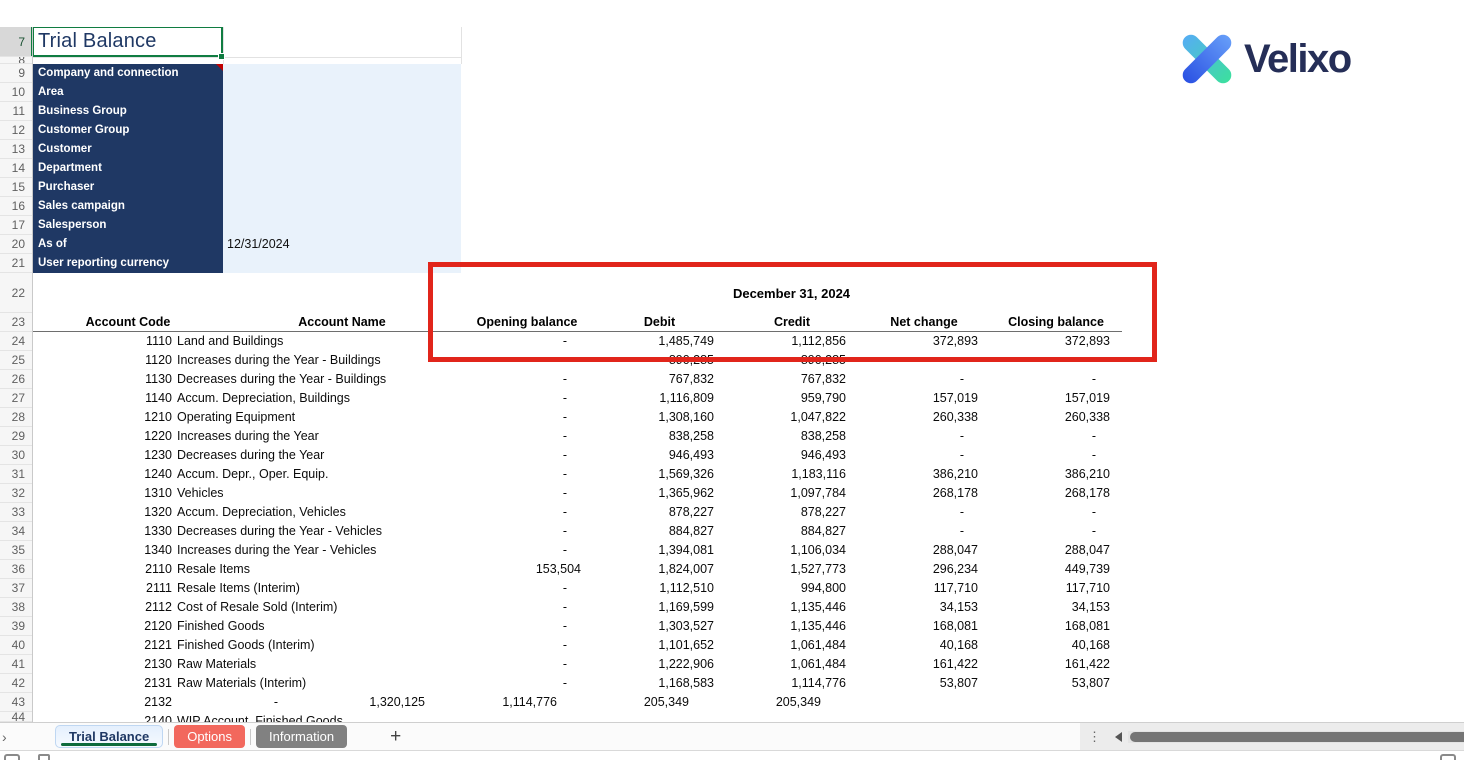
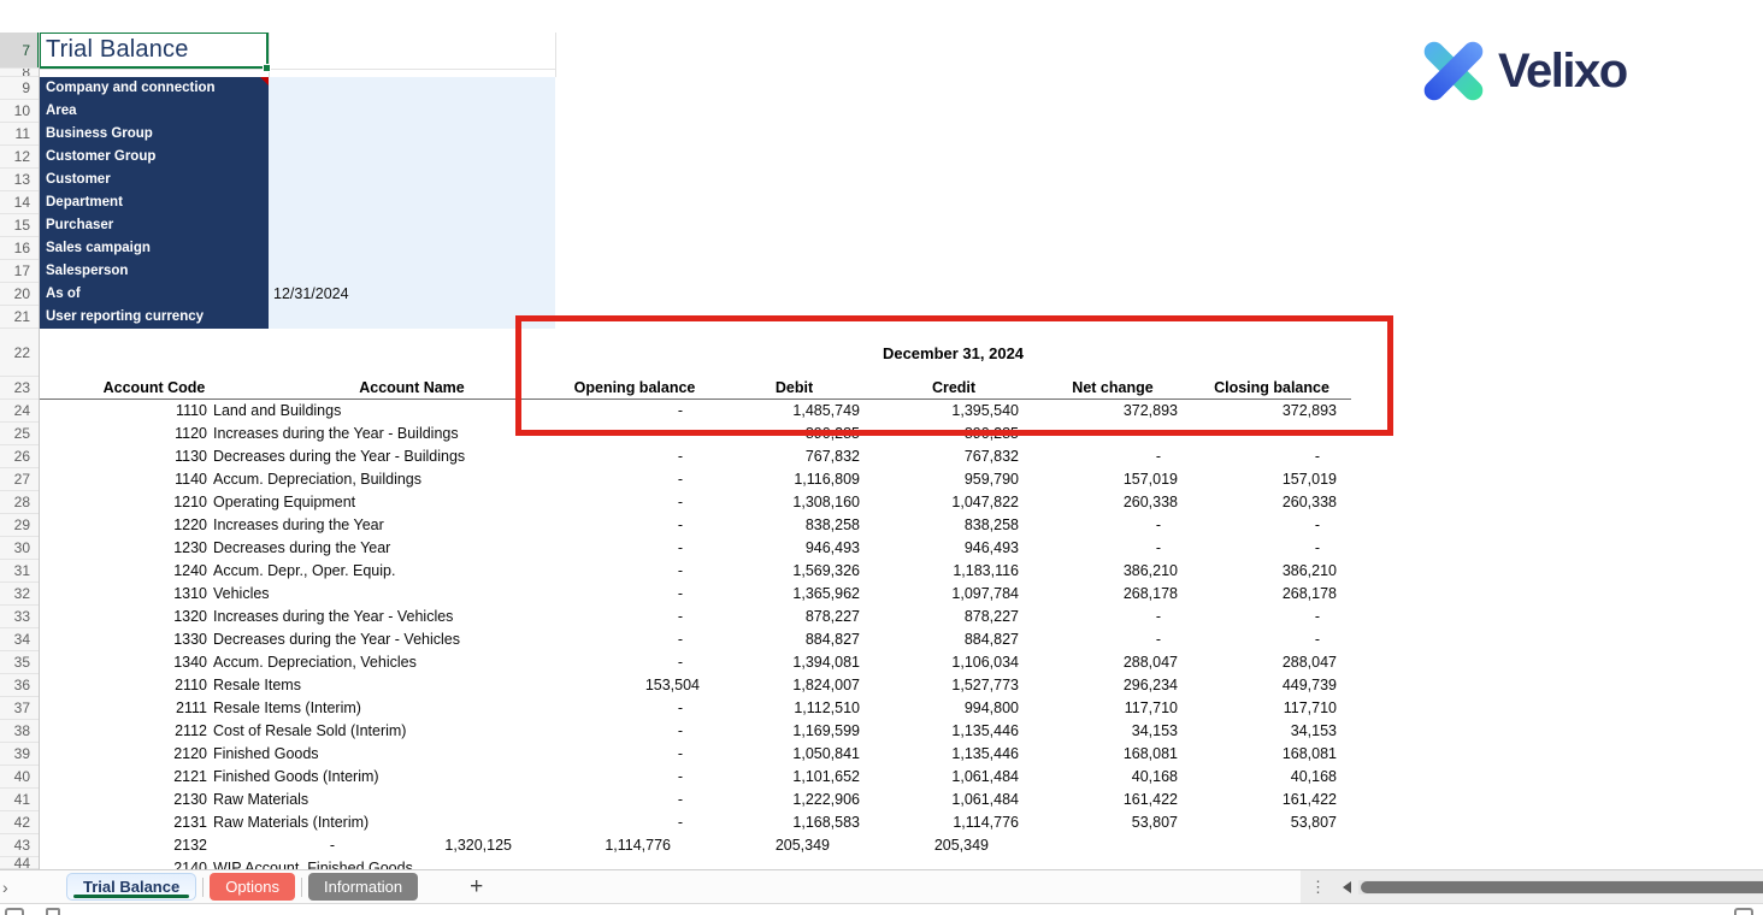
  7
  8
  9
  10
  11
  12
  13
  14
  15
  16
  17
  20
  21
  22
  23
  24
  25
  26
  27
  28
  29
  30
  31
  32
  33
  34
  35
  36
  37
  38
  39
  40
  41
  42
  43
  44
  Trial Balance
  Company and connection
  Area
  Business Group
  Customer Group
  Customer
  Department
  Purchaser
  Sales campaign
  Salesperson
  As of
  12/31/2024
  User reporting currency
  December 31, 2024
  Account Code
  Account Name
  Opening balance
  Debit
  Credit
  Net change
  Closing balance
  1110
  Land and Buildings
  -
  1,485,749
- 1,112,856
+ 1,395,540
  372,893
  372,893
  1120
  Increases during the Year - Buildings
  -
  890,285
  890,285
  -
  -
  1130
  Decreases during the Year - Buildings
  -
  767,832
  767,832
  -
  -
  1140
  Accum. Depreciation, Buildings
  -
  1,116,809
  959,790
  157,019
  157,019
  1210
  Operating Equipment
  -
  1,308,160
  1,047,822
  260,338
  260,338
  1220
  Increases during the Year
  -
  838,258
  838,258
  -
  -
  1230
  Decreases during the Year
  -
  946,493
  946,493
  -
  -
  1240
  Accum. Depr., Oper. Equip.
  -
  1,569,326
  1,183,116
  386,210
  386,210
  1310
  Vehicles
  -
  1,365,962
  1,097,784
  268,178
  268,178
  1320
- Accum. Depreciation, Vehicles
+ Increases during the Year - Vehicles
  -
  878,227
  878,227
  -
  -
  1330
  Decreases during the Year - Vehicles
  -
  884,827
  884,827
  -
  -
  1340
- Increases during the Year - Vehicles
+ Accum. Depreciation, Vehicles
  -
  1,394,081
  1,106,034
  288,047
  288,047
  2110
  Resale Items
  153,504
  1,824,007
  1,527,773
  296,234
  449,739
  2111
  Resale Items (Interim)
  -
  1,112,510
  994,800
  117,710
  117,710
  2112
  Cost of Resale Sold (Interim)
  -
  1,169,599
  1,135,446
  34,153
  34,153
  2120
  Finished Goods
  -
- 1,303,527
+ 1,050,841
  1,135,446
  168,081
  168,081
  2121
  Finished Goods (Interim)
  -
  1,101,652
  1,061,484
  40,168
  40,168
  2130
  Raw Materials
  -
  1,222,906
  1,061,484
  161,422
  161,422
  2131
  Raw Materials (Interim)
  -
  1,168,583
  1,114,776
  53,807
  53,807
  2132
  -
  1,320,125
  1,114,776
  205,349
  205,349
  2140
  WIP Account, Finished Goods
  Velixo
  ›
  Trial Balance
  Options
  Information
  +
  ⋮
